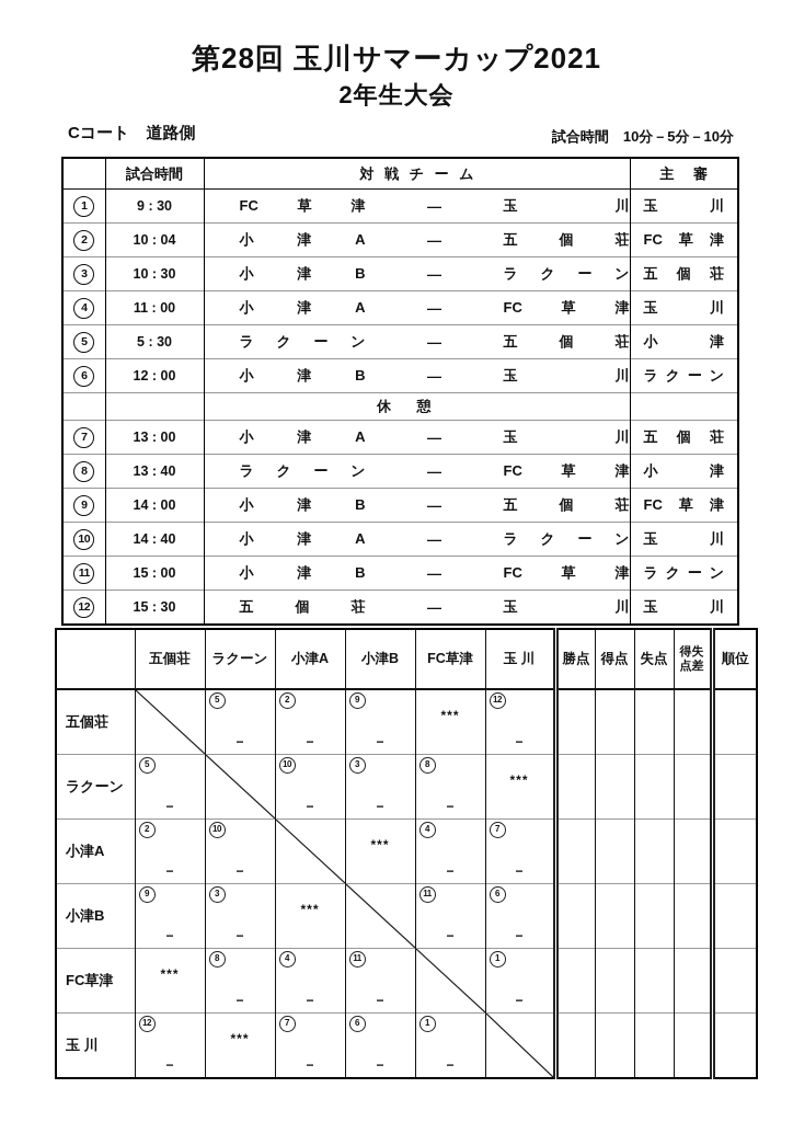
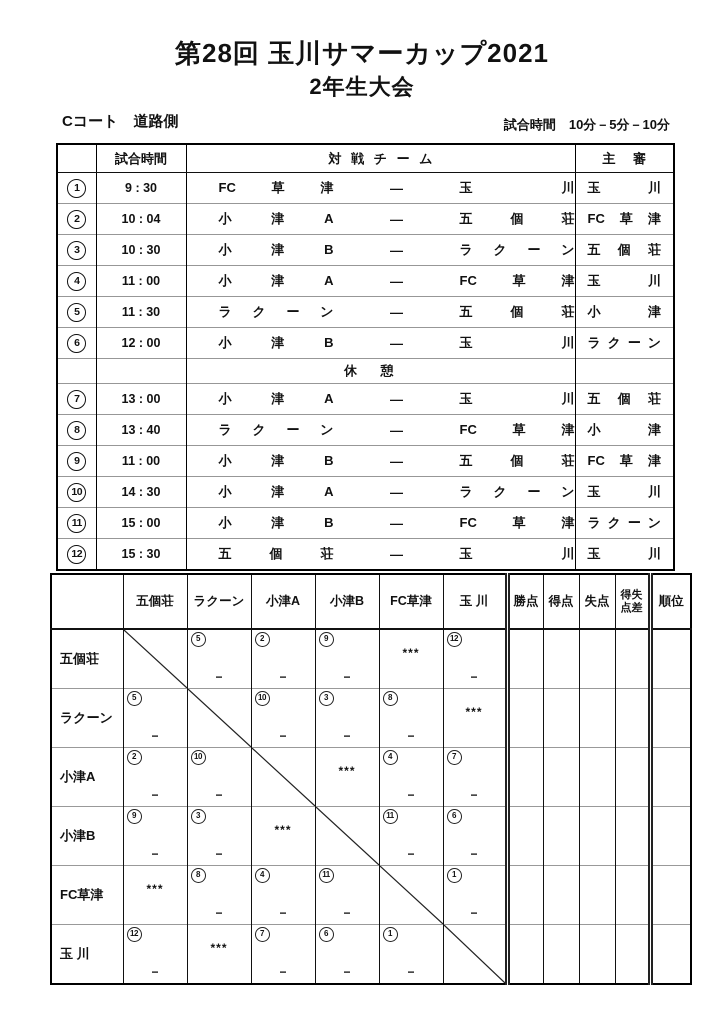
  第28回 玉川サマーカップ2021
  2年生大会
  Cコート 道路側
  試合時間 10分－5分－10分
  	試合時間	対 戦 チ ー ム	主 審
  1	9 : 30	FC草津 — 玉川	玉川
  2	10 : 04	小津A — 五個荘	FC草津
  3	10 : 30	小津B — ラクーン	五個荘
  4	11 : 00	小津A — FC草津	玉川
- 5	5 : 30	ラクーン — 五個荘	小津
+ 5	11 : 30	ラクーン — 五個荘	小津
  6	12 : 00	小津B — 玉川	ラクーン
  		休憩
  7	13 : 00	小津A — 玉川	五個荘
  8	13 : 40	ラクーン — FC草津	小津
- 9	14 : 00	小津B — 五個荘	FC草津
+ 9	11 : 00	小津B — 五個荘	FC草津
- 10	14 : 40	小津A — ラクーン	玉川
+ 10	14 : 30	小津A — ラクーン	玉川
  11	15 : 00	小津B — FC草津	ラクーン
  12	15 : 30	五個荘 — 玉川	玉川
  	五個荘	ラクーン	小津A	小津B	FC草津	玉 川	勝点	得点	失点	得失点差	順位
  五個荘		5−	2−	9−	***	12−
  ラクーン	5−		10−	3−	8−	***
  小津A	2−	10−		***	4−	7−
  小津B	9−	3−	***		11−	6−
  FC草津	***	8−	4−	11−		1−
  玉 川	12−	***	7−	6−	1−
